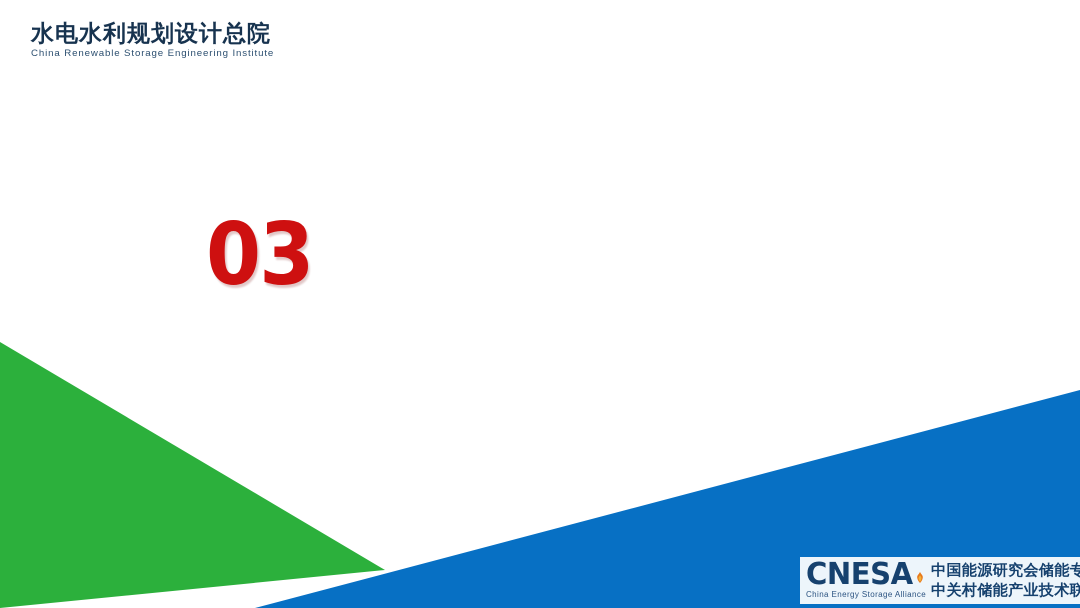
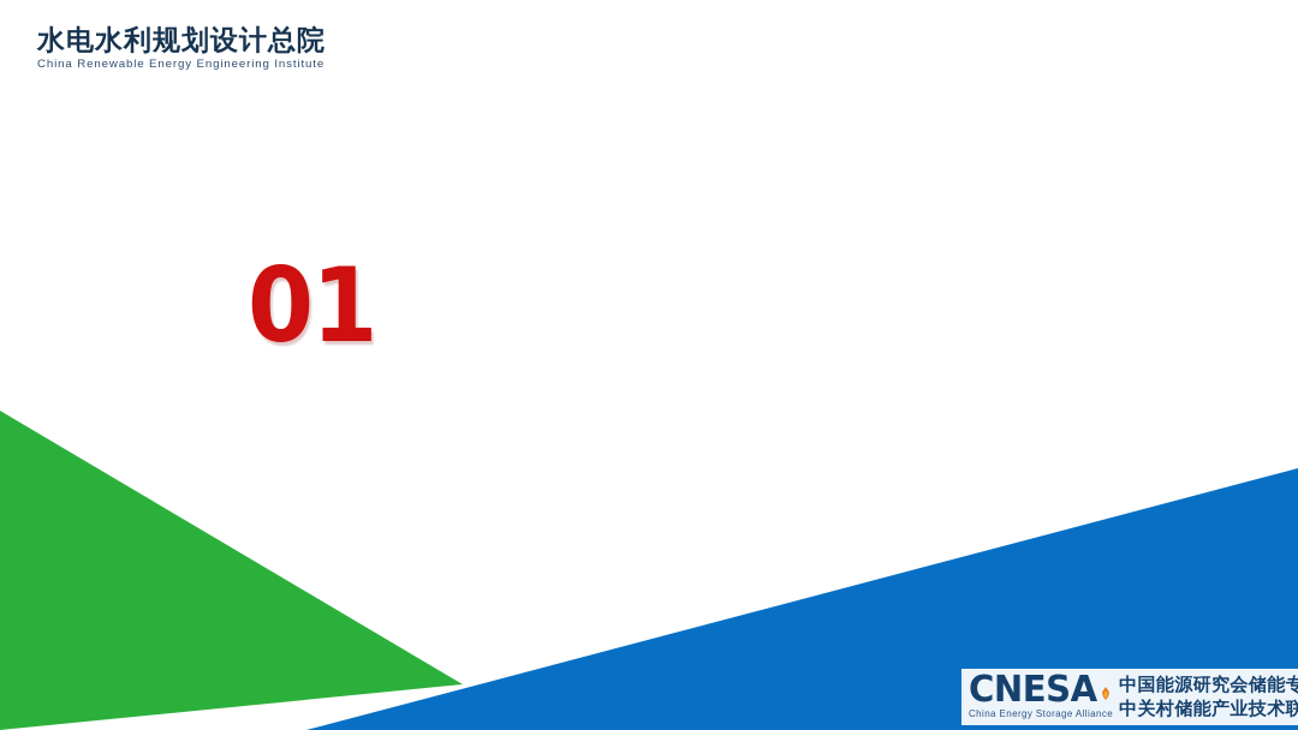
  水电水利规划设计总院
- China Renewable Storage Engineering Institute
+ China Renewable Energy Engineering Institute
- 03
+ 01
  CNESA
  China Energy Storage Alliance
  中国能源研究会储能专
  中关村储能产业技术联
